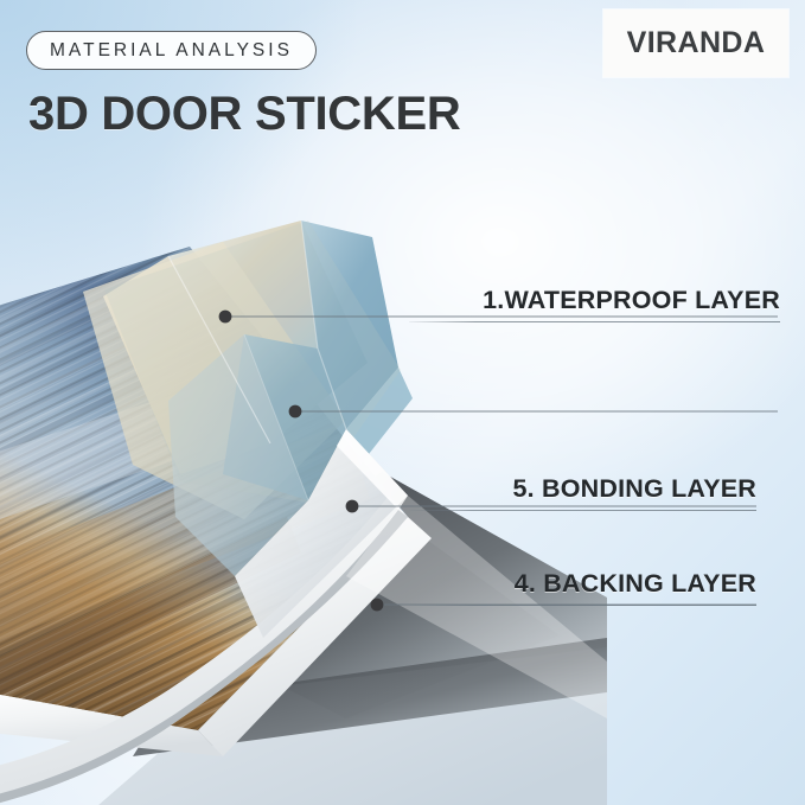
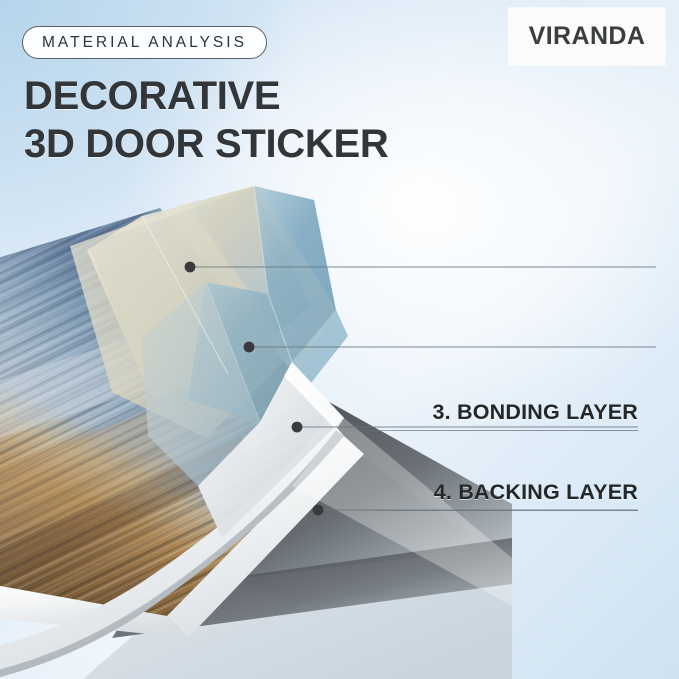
  MATERIAL ANALYSIS
+ DECORATIVE
  3D DOOR STICKER
  VIRANDA
- 1.WATERPROOF LAYER
- 5. BONDING LAYER
+ 3. BONDING LAYER
  4. BACKING LAYER
